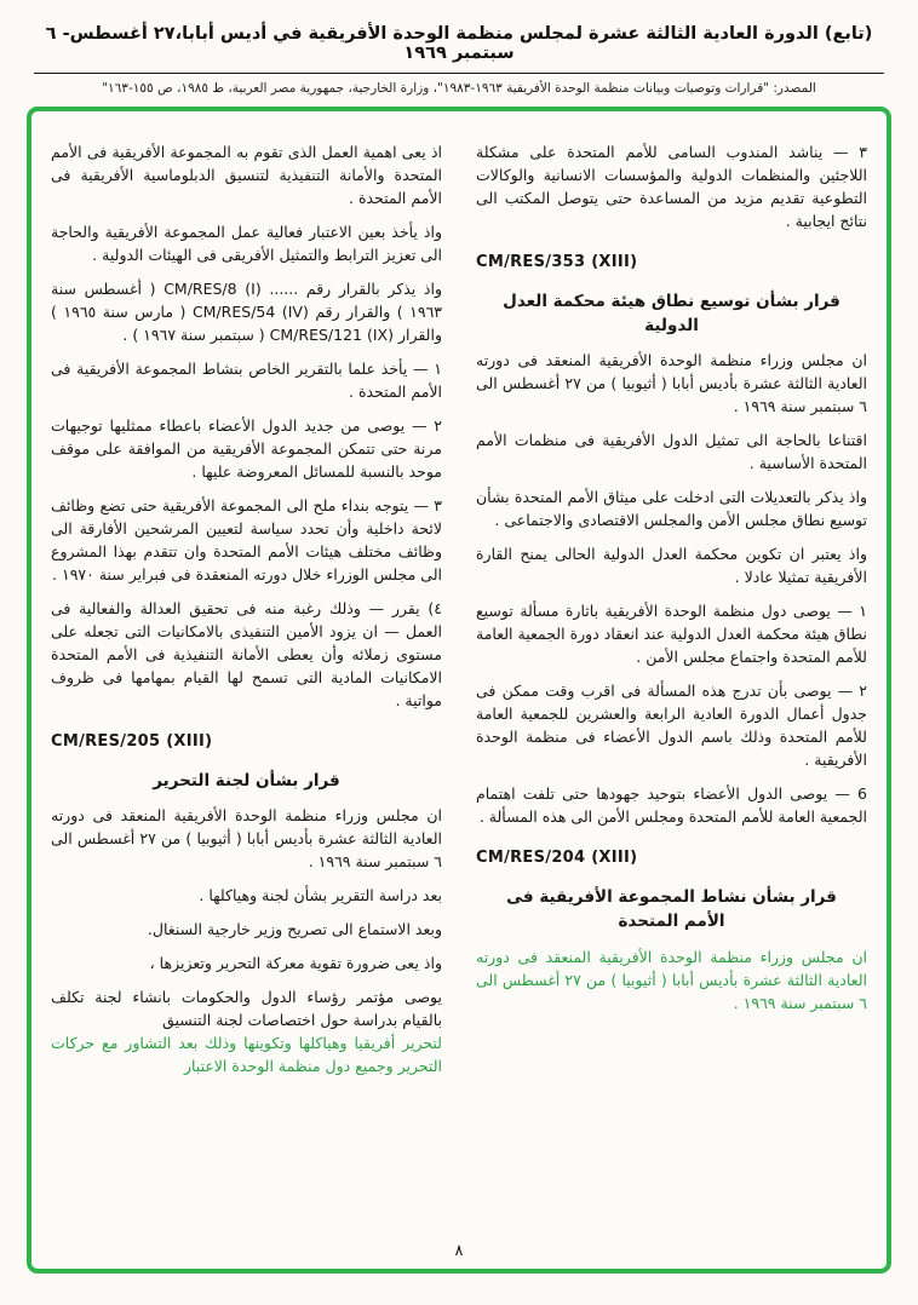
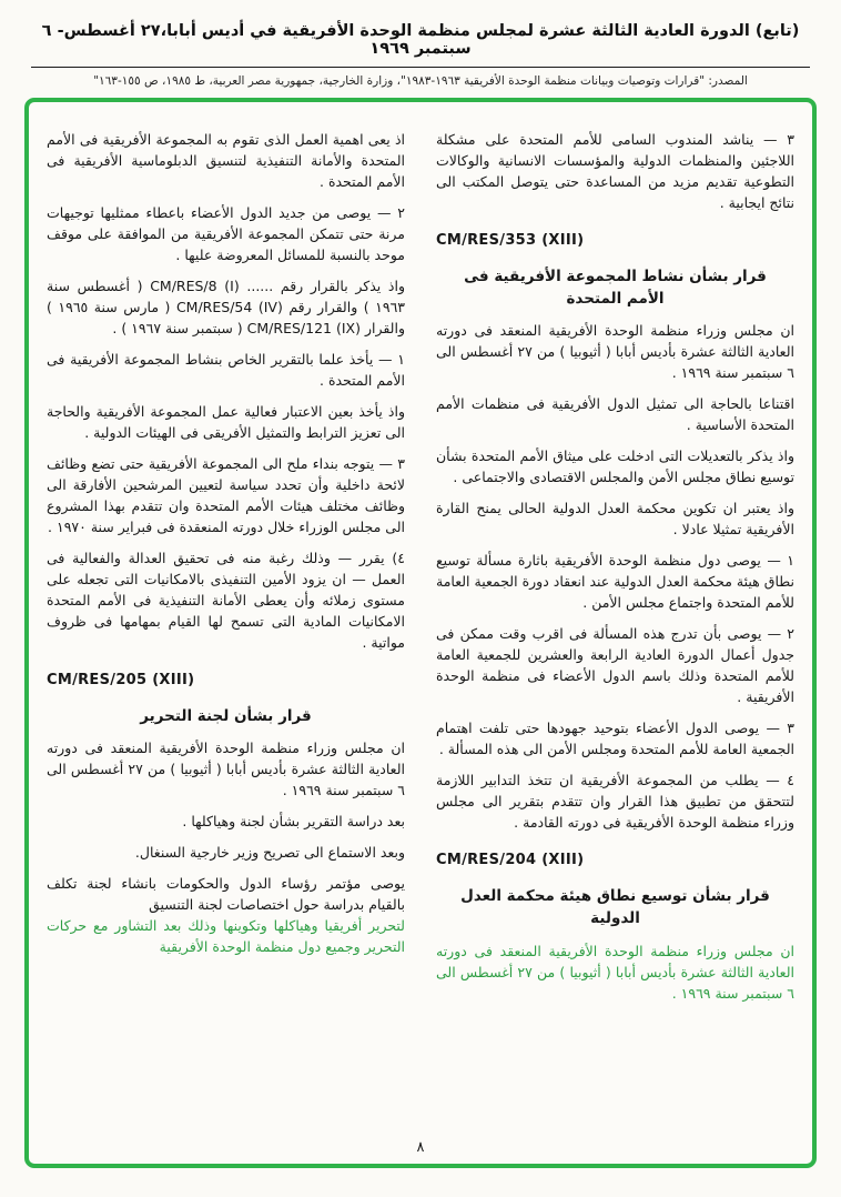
  (تابع) الدورة العادية الثالثة عشرة لمجلس منظمة الوحدة الأفريقية في أديس أبابا،٢٧ أغسطس- ٦ سبتمبر ١٩٦٩
  المصدر: "قرارات وتوصيات وبيانات منظمة الوحدة الأفريقية ١٩٦٣-١٩٨٣"، وزارة الخارجية، جمهورية مصر العربية، ط ١٩٨٥، ص ١٥٥-١٦٣"
  ٣ — يناشد المندوب السامى للأمم المتحدة على مشكلة اللاجئين والمنظمات الدولية والمؤسسات الانسانية والوكالات التطوعية تقديم مزيد من المساعدة حتى يتوصل المكتب الى نتائج ايجابية .
  CM/RES/353 (XIII)
- قرار بشأن توسيع نطاق هيئة محكمة العدل الدولية
+ قرار بشأن نشاط المجموعة الأفريقية فى الأمم المتحدة
  ان مجلس وزراء منظمة الوحدة الأفريقية المنعقد فى دورته العادية الثالثة عشرة بأديس أبابا ( أثيوبيا ) من ٢٧ أغسطس الى ٦ سبتمبر سنة ١٩٦٩ .
  اقتناعا بالحاجة الى تمثيل الدول الأفريقية فى منظمات الأمم المتحدة الأساسية .
  واذ يذكر بالتعديلات التى ادخلت على ميثاق الأمم المتحدة بشأن توسيع نطاق مجلس الأمن والمجلس الاقتصادى والاجتماعى .
  واذ يعتبر ان تكوين محكمة العدل الدولية الحالى يمنح القارة الأفريقية تمثيلا عادلا .
  ١ — يوصى دول منظمة الوحدة الأفريقية باثارة مسألة توسيع نطاق هيئة محكمة العدل الدولية عند انعقاد دورة الجمعية العامة للأمم المتحدة واجتماع مجلس الأمن .
  ٢ — يوصى بأن تدرج هذه المسألة فى اقرب وقت ممكن فى جدول أعمال الدورة العادية الرابعة والعشرين للجمعية العامة للأمم المتحدة وذلك باسم الدول الأعضاء فى منظمة الوحدة الأفريقية .
- 6 — يوصى الدول الأعضاء بتوحيد جهودها حتى تلفت اهتمام الجمعية العامة للأمم المتحدة ومجلس الأمن الى هذه المسألة .
+ ٣ — يوصى الدول الأعضاء بتوحيد جهودها حتى تلفت اهتمام الجمعية العامة للأمم المتحدة ومجلس الأمن الى هذه المسألة .
+ ٤ — يطلب من المجموعة الأفريقية ان تتخذ التدابير اللازمة لتتحقق من تطبيق هذا القرار وان تتقدم بتقرير الى مجلس وزراء منظمة الوحدة الأفريقية فى دورته القادمة .
  CM/RES/204 (XIII)
- قرار بشأن نشاط المجموعة الأفريقية فى الأمم المتحدة
+ قرار بشأن توسيع نطاق هيئة محكمة العدل الدولية
  ان مجلس وزراء منظمة الوحدة الأفريقية المنعقد فى دورته العادية الثالثة عشرة بأديس أبابا ( أثيوبيا ) من ٢٧ أغسطس الى ٦ سبتمبر سنة ١٩٦٩ .
  اذ يعى اهمية العمل الذى تقوم به المجموعة الأفريقية فى الأمم المتحدة والأمانة التنفيذية لتنسيق الدبلوماسية الأفريقية فى الأمم المتحدة .
- واذ يأخذ بعين الاعتبار فعالية عمل المجموعة الأفريقية والحاجة الى تعزيز الترابط والتمثيل الأفريقى فى الهيئات الدولية .
+ ٢ — يوصى من جديد الدول الأعضاء باعطاء ممثليها توجيهات مرنة حتى تتمكن المجموعة الأفريقية من الموافقة على موقف موحد بالنسبة للمسائل المعروضة عليها .
  واذ يذكر بالقرار رقم ...... CM/RES/8 (I) ( أغسطس سنة ١٩٦٣ ) والقرار رقم CM/RES/54 (IV) ( مارس سنة ١٩٦٥ ) والقرار CM/RES/121 (IX) ( سبتمبر سنة ١٩٦٧ ) .
  ١ — يأخذ علما بالتقرير الخاص بنشاط المجموعة الأفريقية فى الأمم المتحدة .
- ٢ — يوصى من جديد الدول الأعضاء باعطاء ممثليها توجيهات مرنة حتى تتمكن المجموعة الأفريقية من الموافقة على موقف موحد بالنسبة للمسائل المعروضة عليها .
+ واذ يأخذ بعين الاعتبار فعالية عمل المجموعة الأفريقية والحاجة الى تعزيز الترابط والتمثيل الأفريقى فى الهيئات الدولية .
  ٣ — يتوجه بنداء ملح الى المجموعة الأفريقية حتى تضع وظائف لائحة داخلية وأن تحدد سياسة لتعيين المرشحين الأفارقة الى وظائف مختلف هيئات الأمم المتحدة وان تتقدم بهذا المشروع الى مجلس الوزراء خلال دورته المنعقدة فى فبراير سنة ١٩٧٠ .
  ٤) يقرر — وذلك رغبة منه فى تحقيق العدالة والفعالية فى العمل — ان يزود الأمين التنفيذى بالامكانيات التى تجعله على مستوى زملائه وأن يعطى الأمانة التنفيذية فى الأمم المتحدة الامكانيات المادية التى تسمح لها القيام بمهامها فى ظروف مواتية .
  CM/RES/205 (XIII)
  قرار بشأن لجنة التحرير
  ان مجلس وزراء منظمة الوحدة الأفريقية المنعقد فى دورته العادية الثالثة عشرة بأديس أبابا ( أثيوبيا ) من ٢٧ أغسطس الى ٦ سبتمبر سنة ١٩٦٩ .
  بعد دراسة التقرير بشأن لجنة وهياكلها .
  وبعد الاستماع الى تصريح وزير خارجية السنغال.
- واذ يعى ضرورة تقوية معركة التحرير وتعزيزها ،
  يوصى مؤتمر رؤساء الدول والحكومات بانشاء لجنة تكلف بالقيام بدراسة حول اختصاصات لجنة التنسيق
- لتحرير أفريقيا وهياكلها وتكوينها وذلك بعد التشاور مع حركات التحرير وجميع دول منظمة الوحدة الاعتبار
+ لتحرير أفريقيا وهياكلها وتكوينها وذلك بعد التشاور مع حركات التحرير وجميع دول منظمة الوحدة الأفريقية
  ٨
